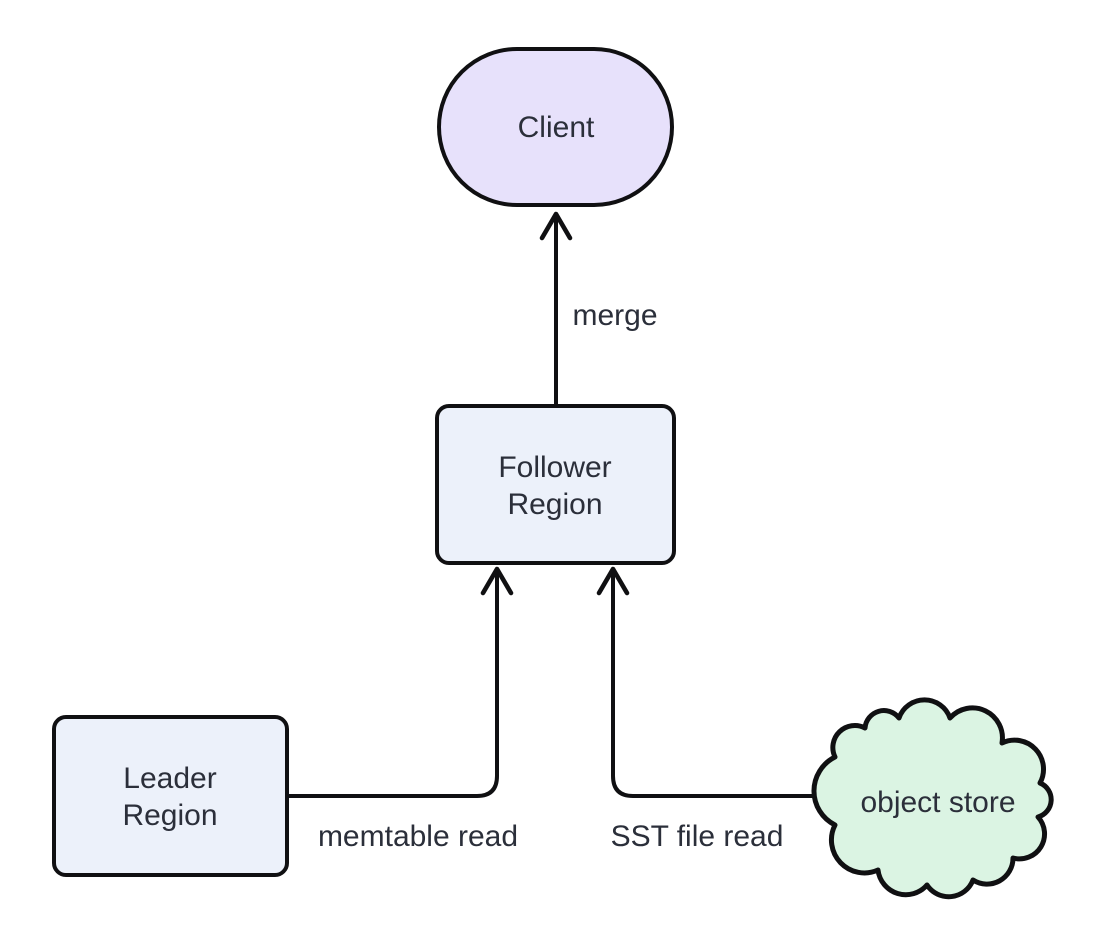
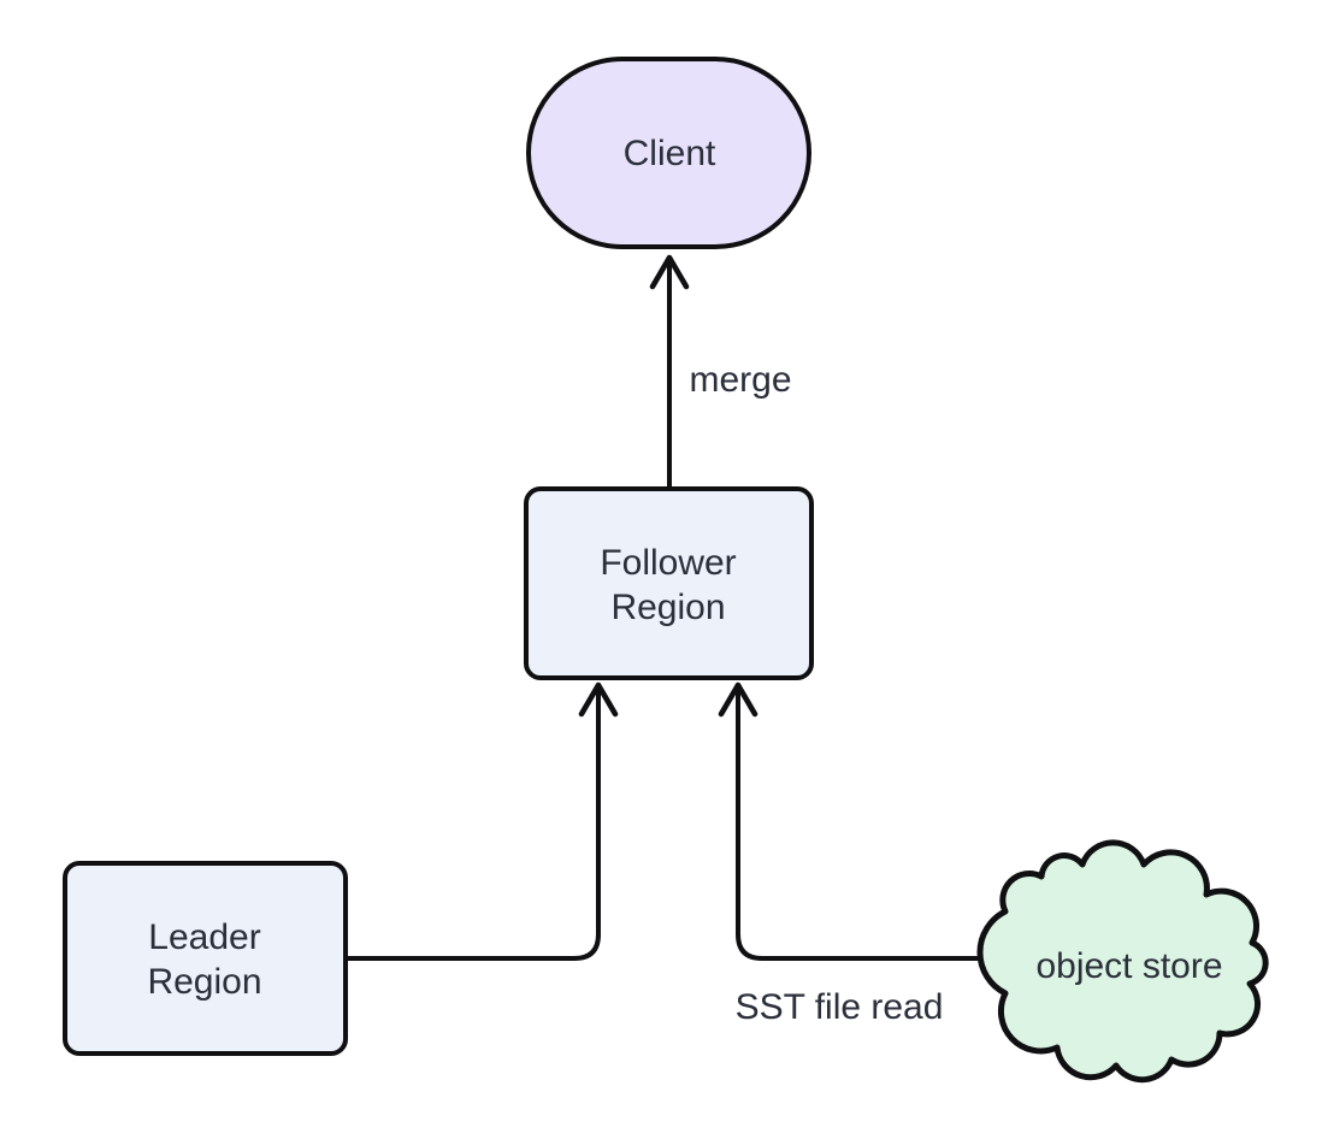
  merge
- memtable read
  SST file read
  Client
  Follower
  Region
  Leader
  Region
  object store
